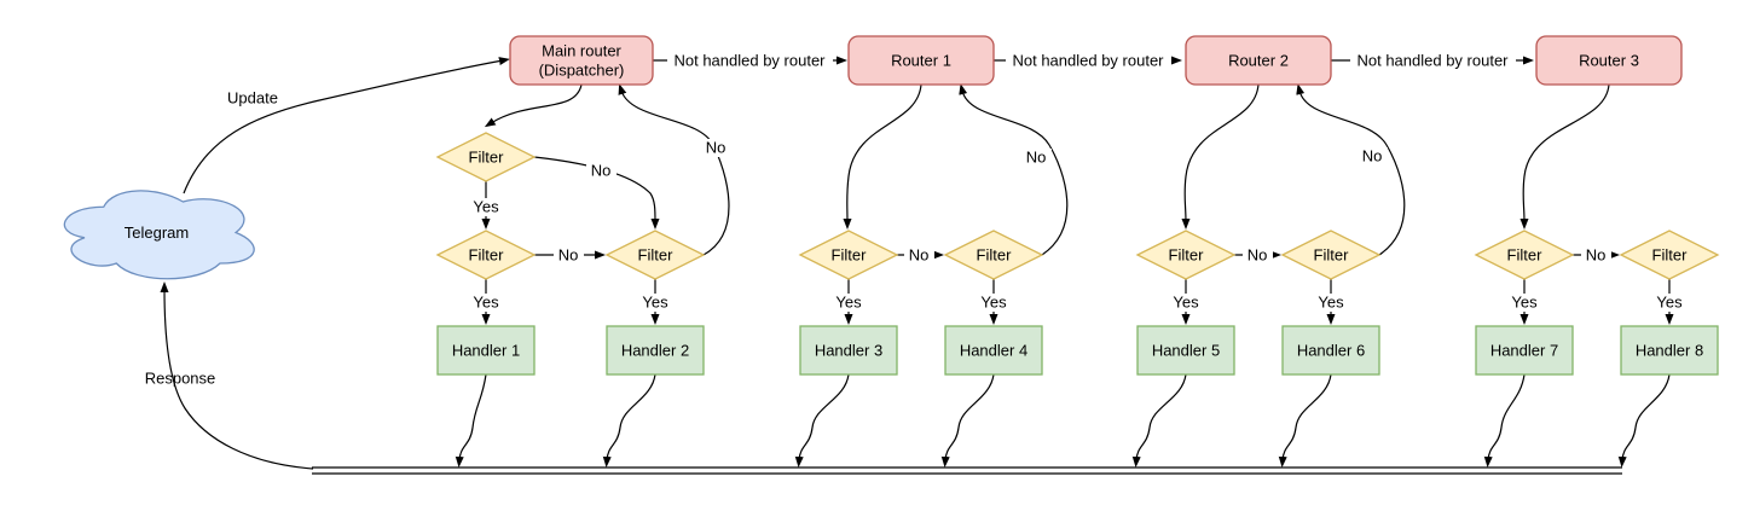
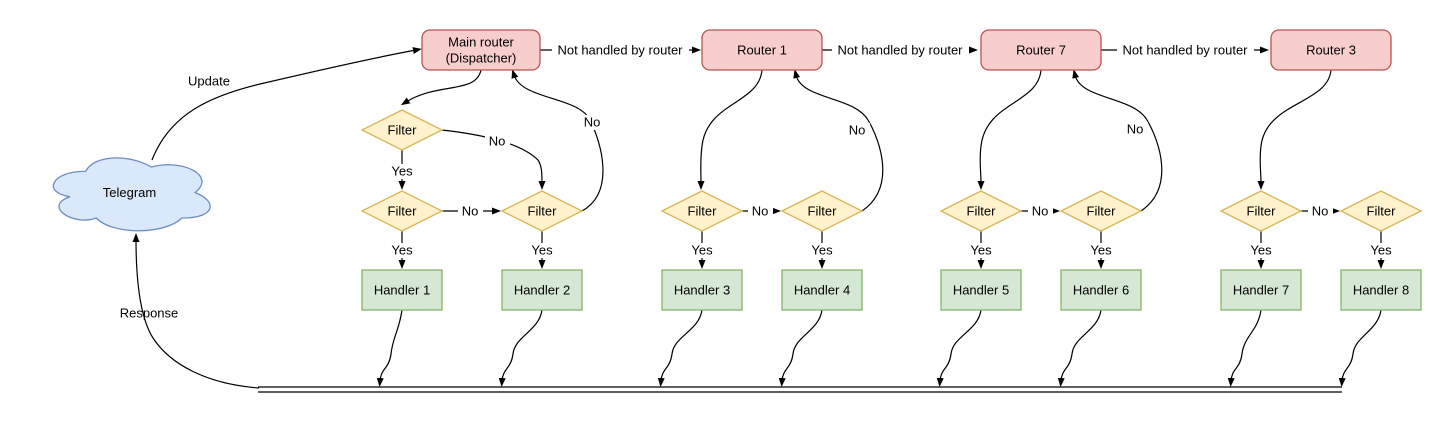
  Telegram
  Main router
  (Dispatcher)
  Router 1
- Router 2
+ Router 7
  Router 3
  Filter
  Filter
  Filter
  Filter
  Filter
  Filter
  Filter
  Filter
  Filter
  Handler 1
  Handler 2
  Handler 3
  Handler 4
  Handler 5
  Handler 6
  Handler 7
  Handler 8
  Update
  Response
  Not handled by router
  Not handled by router
  Not handled by router
  Yes
  Yes
  Yes
  Yes
  Yes
  Yes
  Yes
  Yes
  Yes
  No
  No
  No
  No
  No
  No
  No
  No
